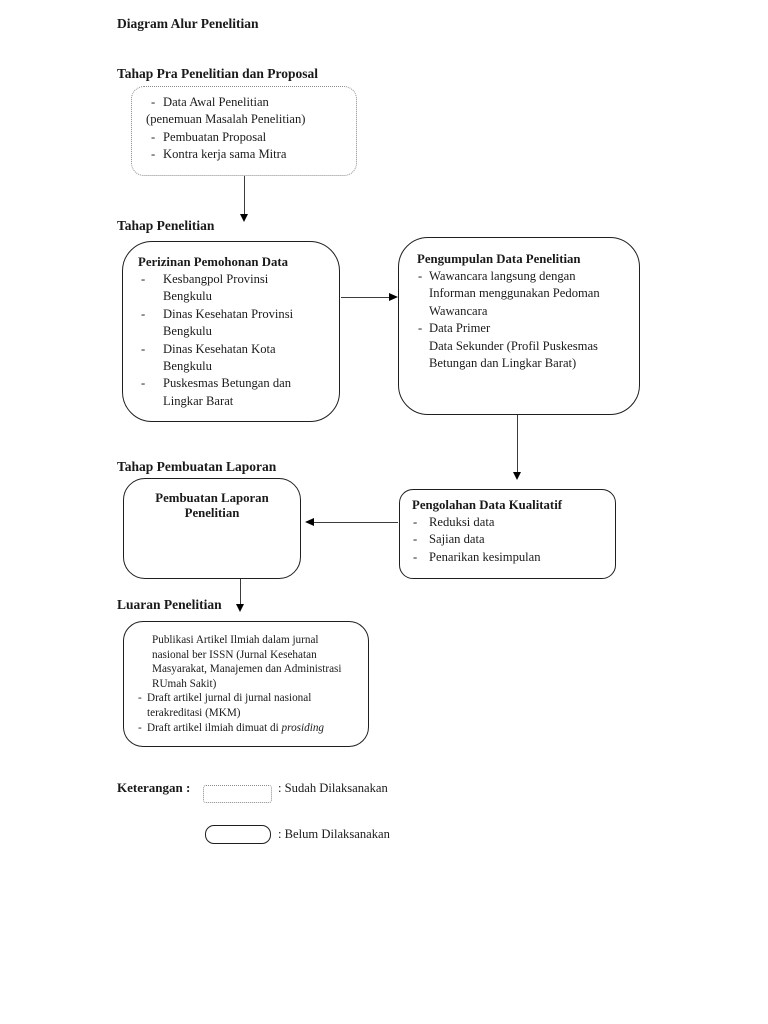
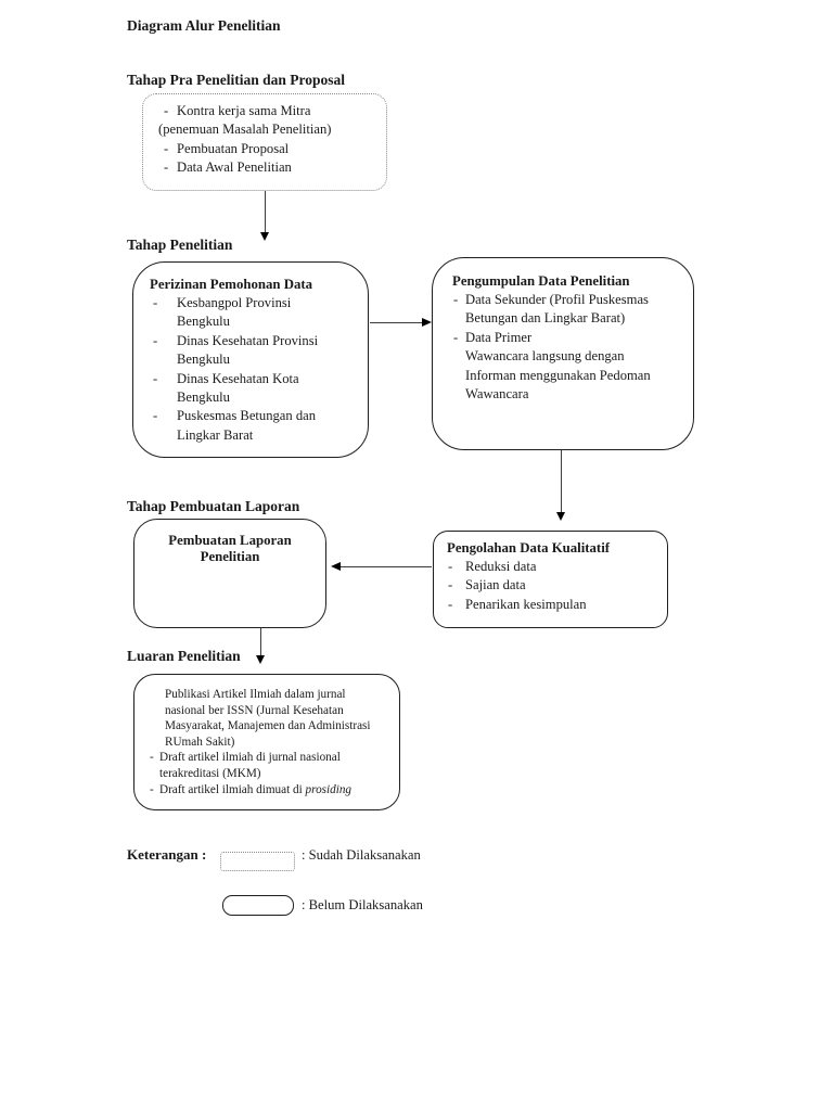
  Diagram Alur Penelitian
  Tahap Pra Penelitian dan Proposal
  -
- Data Awal Penelitian
+ Kontra kerja sama Mitra
  (penemuan Masalah Penelitian)
  -
  Pembuatan Proposal
  -
- Kontra kerja sama Mitra
+ Data Awal Penelitian
  Tahap Penelitian
  Perizinan Pemohonan Data
  -
  Kesbangpol Provinsi Bengkulu
  -
  Dinas Kesehatan Provinsi Bengkulu
  -
  Dinas Kesehatan Kota Bengkulu
  -
  Puskesmas Betungan dan Lingkar Barat
  Pengumpulan Data Penelitian
  -
- Wawancara langsung dengan Informan menggunakan Pedoman Wawancara
+ Data Sekunder (Profil Puskesmas Betungan dan Lingkar Barat)
  -
  Data Primer
- Data Sekunder (Profil Puskesmas Betungan dan Lingkar Barat)
+ Wawancara langsung dengan Informan menggunakan Pedoman Wawancara
  Tahap Pembuatan Laporan
  Pembuatan Laporan
  Penelitian
  Pengolahan Data Kualitatif
  -
  Reduksi data
  -
  Sajian data
  -
  Penarikan kesimpulan
  Luaran Penelitian
  Publikasi Artikel Ilmiah dalam jurnal
  nasional ber ISSN (Jurnal Kesehatan
  Masyarakat, Manajemen dan Administrasi
  RUmah Sakit)
  -
- Draft artikel jurnal di jurnal nasional
+ Draft artikel ilmiah di jurnal nasional
  terakreditasi (MKM)
  -
  Draft artikel ilmiah dimuat di prosiding
  Keterangan :
  : Sudah Dilaksanakan
  : Belum Dilaksanakan
